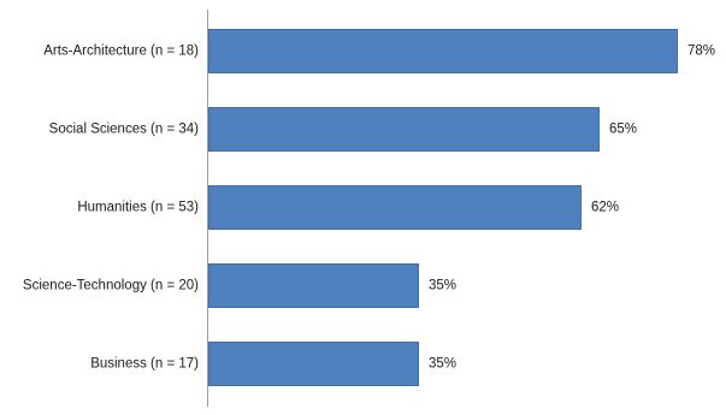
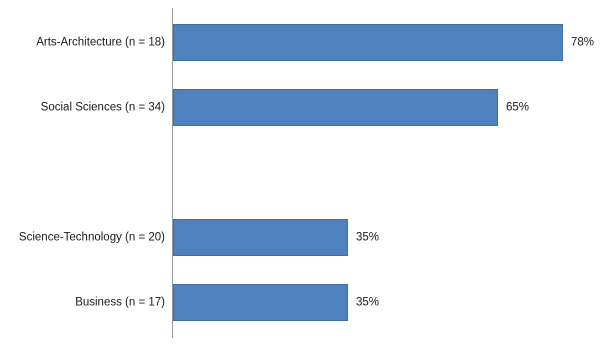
  Arts-Architecture (n = 18)
  78%
  Social Sciences (n = 34)
  65%
- Humanities (n = 53)
- 62%
  Science-Technology (n = 20)
  35%
  Business (n = 17)
  35%
